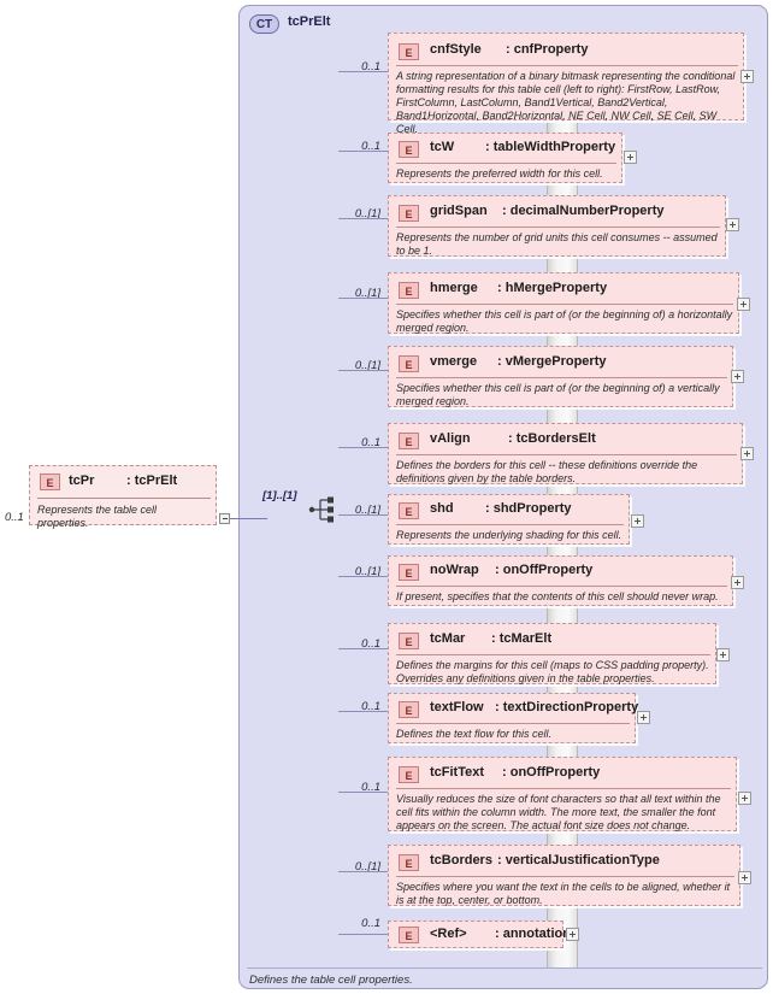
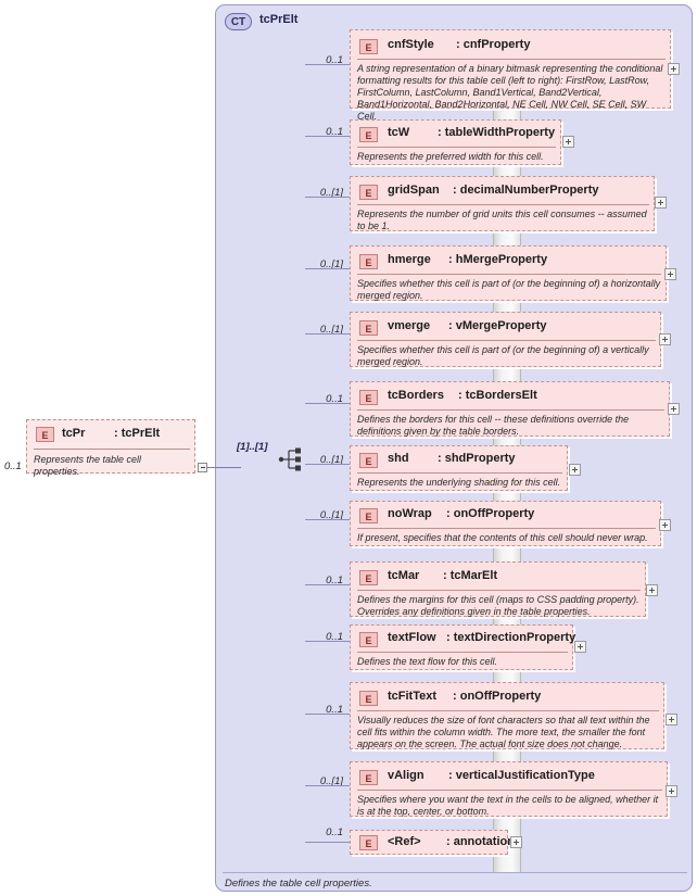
  CT
  tcPrElt
  Defines the table cell properties.
  0..1
  E
  tcPr
  : tcPrElt
  Represents the table cell properties.
  [1]..[1]
  0..1
  E
  cnfStyle
  : cnfProperty
  A string representation of a binary bitmask representing the conditional formatting results for this table cell (left to right): FirstRow, LastRow, FirstColumn, LastColumn, Band1Vertical, Band2Vertical, Band1Horizontal, Band2Horizontal, NE Cell, NW Cell, SE Cell, SW Cell.
  0..1
  E
  tcW
  : tableWidthProperty
  Represents the preferred width for this cell.
  0..[1]
  E
  gridSpan
  : decimalNumberProperty
  Represents the number of grid units this cell consumes -- assumed to be 1.
  0..[1]
  E
  hmerge
  : hMergeProperty
  Specifies whether this cell is part of (or the beginning of) a horizontally merged region.
  0..[1]
  E
  vmerge
  : vMergeProperty
  Specifies whether this cell is part of (or the beginning of) a vertically merged region.
  0..1
  E
- vAlign
+ tcBorders
  : tcBordersElt
  Defines the borders for this cell -- these definitions override the definitions given by the table borders.
  0..[1]
  E
  shd
  : shdProperty
  Represents the underlying shading for this cell.
  0..[1]
  E
  noWrap
  : onOffProperty
  If present, specifies that the contents of this cell should never wrap.
  0..1
  E
  tcMar
  : tcMarElt
  Defines the margins for this cell (maps to CSS padding property). Overrides any definitions given in the table properties.
  0..1
  E
  textFlow
  : textDirectionProperty
  Defines the text flow for this cell.
  0..1
  E
  tcFitText
  : onOffProperty
  Visually reduces the size of font characters so that all text within the cell fits within the column width. The more text, the smaller the font appears on the screen. The actual font size does not change.
  0..[1]
  E
- tcBorders
+ vAlign
  : verticalJustificationType
  Specifies where you want the text in the cells to be aligned, whether it is at the top, center, or bottom.
  0..1
  E
  <Ref>
  : annotatio
